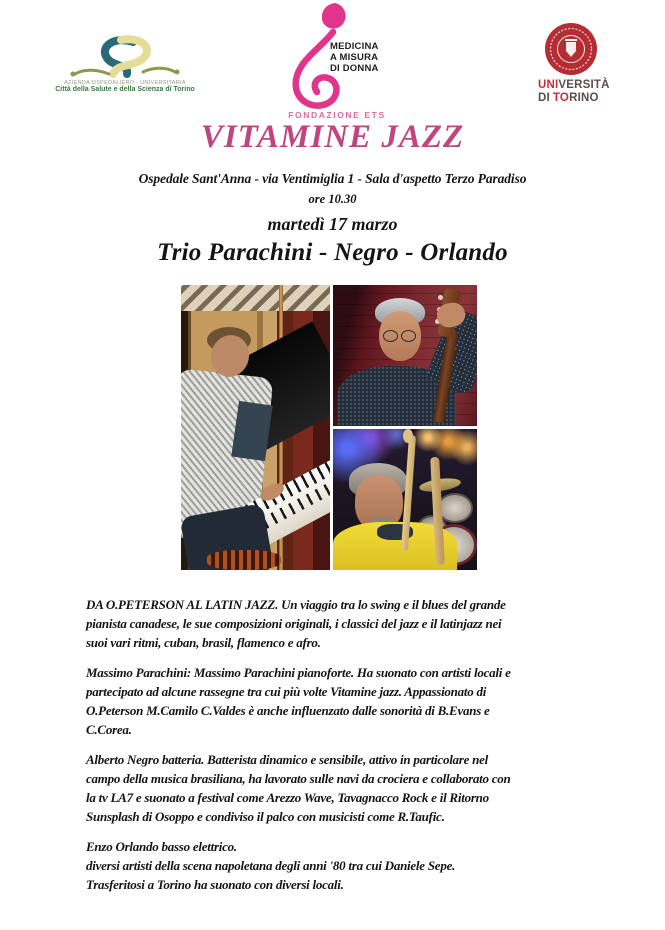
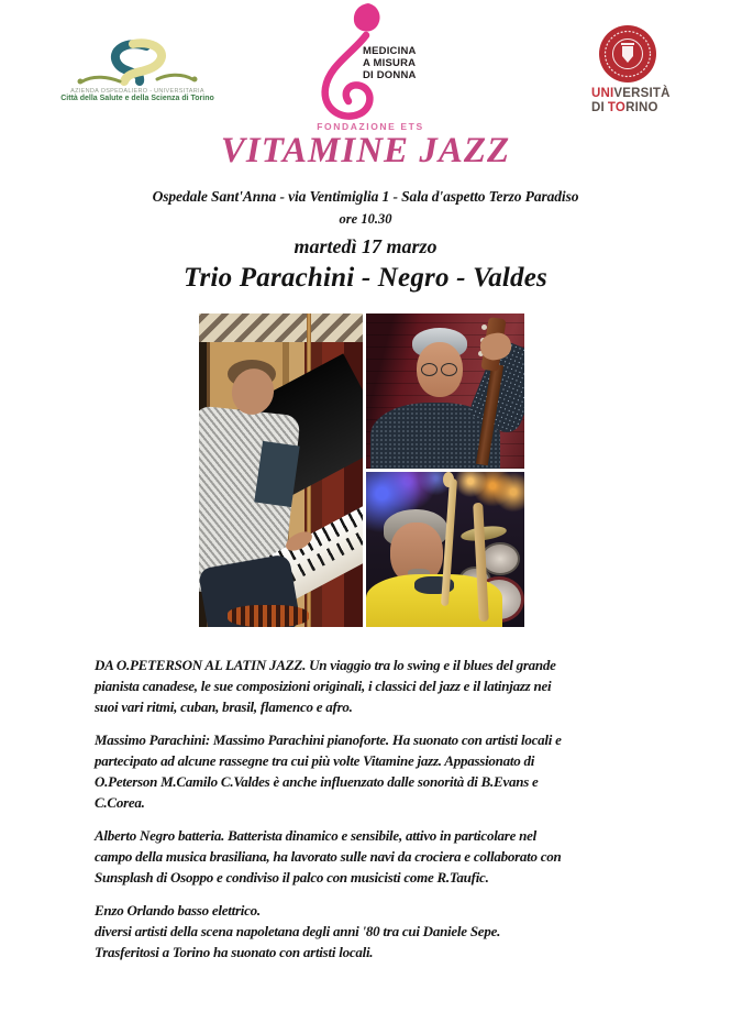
  MEDICINA
  A MISURA
  DI DONNA
  FONDAZIONE ETS
  UNIVERSITÀ
  DI TORINO
  VITAMINE JAZZ
  Ospedale Sant'Anna - via Ventimiglia 1 - Sala d'aspetto Terzo Paradiso
  ore 10.30
  martedì 17 marzo
- Trio Parachini - Negro - Orlando
+ Trio Parachini - Negro - Valdes
  DA O.PETERSON AL LATIN JAZZ. Un viaggio tra lo swing e il blues del grande
  pianista canadese, le sue composizioni originali, i classici del jazz e il latinjazz nei
  suoi vari ritmi, cuban, brasil, flamenco e afro.
  Massimo Parachini: Massimo Parachini pianoforte. Ha suonato con artisti locali e
  partecipato ad alcune rassegne tra cui più volte Vitamine jazz. Appassionato di
  O.Peterson M.Camilo C.Valdes è anche influenzato dalle sonorità di B.Evans e
  C.Corea.
  Alberto Negro batteria. Batterista dinamico e sensibile, attivo in particolare nel
  campo della musica brasiliana, ha lavorato sulle navi da crociera e collaborato con
- la tv LA7 e suonato a festival come Arezzo Wave, Tavagnacco Rock e il Ritorno
  Sunsplash di Osoppo e condiviso il palco con musicisti come R.Taufic.
  Enzo Orlando basso elettrico.
  diversi artisti della scena napoletana degli anni '80 tra cui Daniele Sepe.
- Trasferitosi a Torino ha suonato con diversi locali.
+ Trasferitosi a Torino ha suonato con artisti locali.
